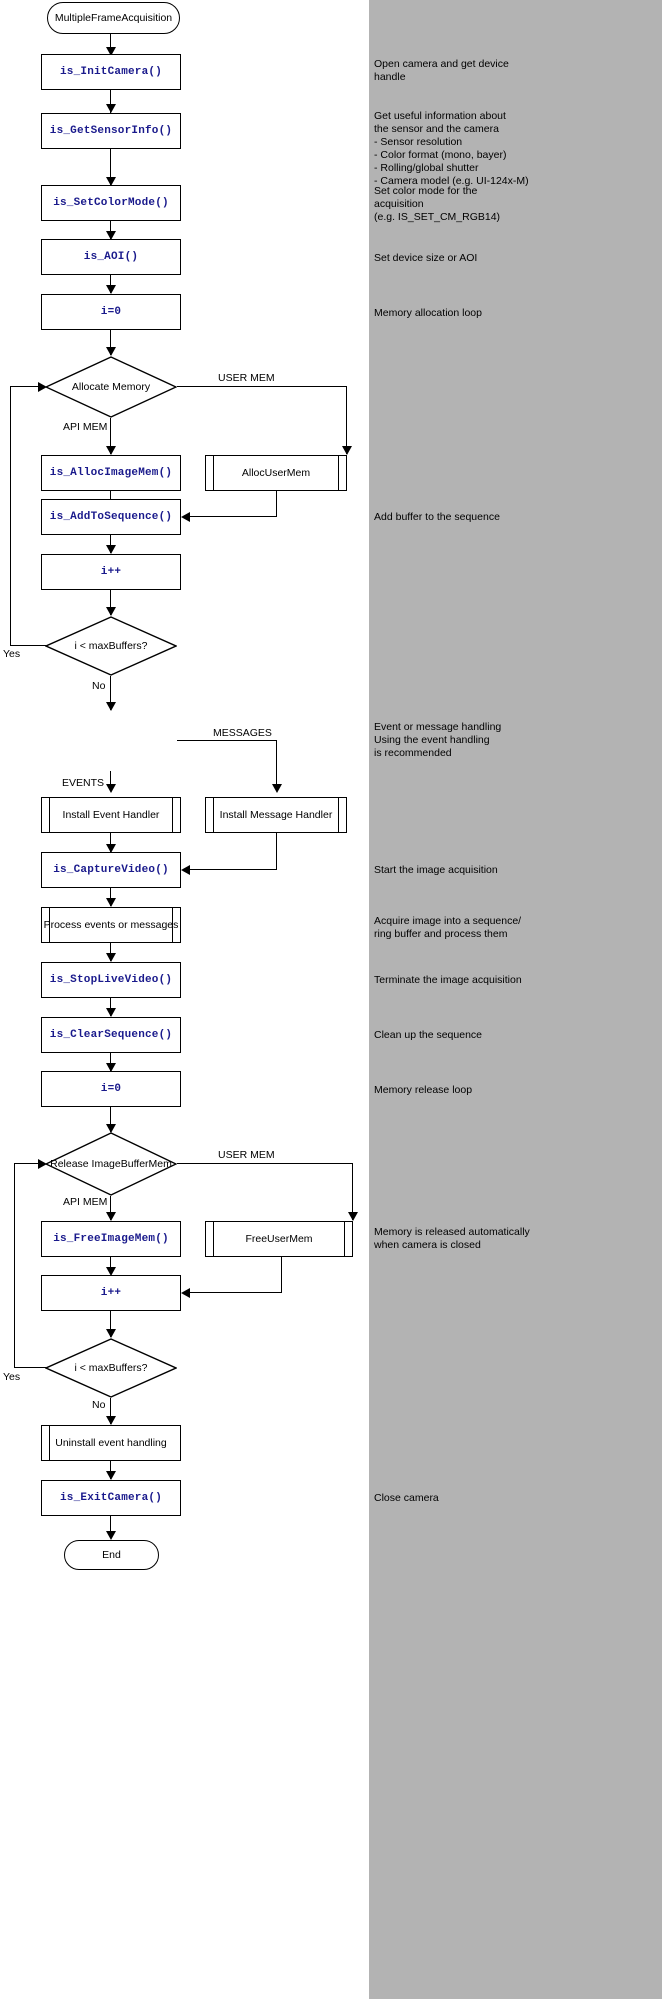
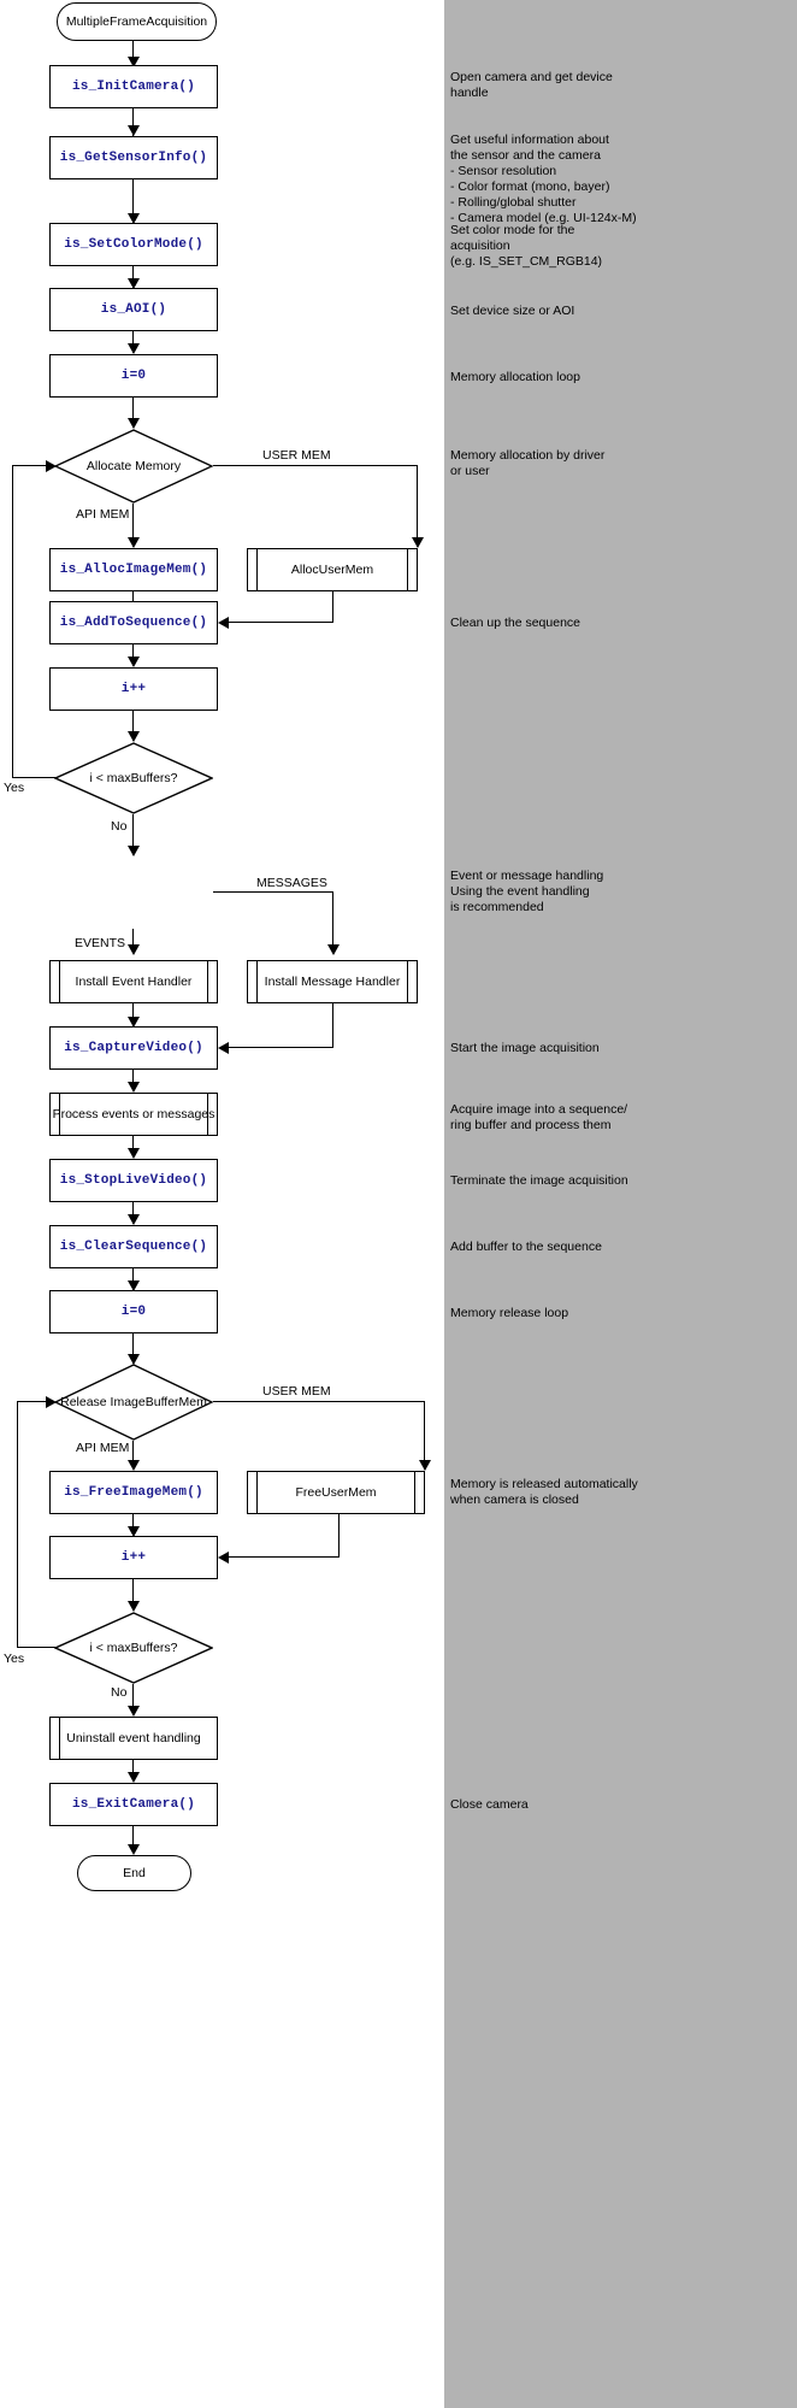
  Open camera and get device
  handle
  Get useful information about
  the sensor and the camera
  - Sensor resolution
  - Color format (mono, bayer)
  - Rolling/global shutter
  - Camera model (e.g. UI-124x-M)
  Set color mode for the
  acquisition
  (e.g. IS_SET_CM_RGB14)
  Set device size or AOI
  Memory allocation loop
+ Memory allocation by driver
+ or user
- Add buffer to the sequence
+ Clean up the sequence
  Event or message handling
  Using the event handling
  is recommended
  Start the image acquisition
  Acquire image into a sequence/
  ring buffer and process them
  Terminate the image acquisition
- Clean up the sequence
+ Add buffer to the sequence
  Memory release loop
  Memory is released automatically
  when camera is closed
  Close camera
  MultipleFrameAcquisition
  is_InitCamera()
  is_GetSensorInfo()
  is_SetColorMode()
  is_AOI()
  i=0
  Allocate Memory
  USER MEM
  API MEM
  is_AllocImageMem()
  AllocUserMem
  is_AddToSequence()
  i++
  i < maxBuffers?
  Yes
  No
  MESSAGES
  EVENTS
  Install Event Handler
  Install Message Handler
  is_CaptureVideo()
  Process events or messages
  is_StopLiveVideo()
  is_ClearSequence()
  i=0
  Release ImageBufferMem
  USER MEM
  API MEM
  is_FreeImageMem()
  FreeUserMem
  i++
  i < maxBuffers?
  Yes
  No
  Uninstall event handling
  is_ExitCamera()
  End
